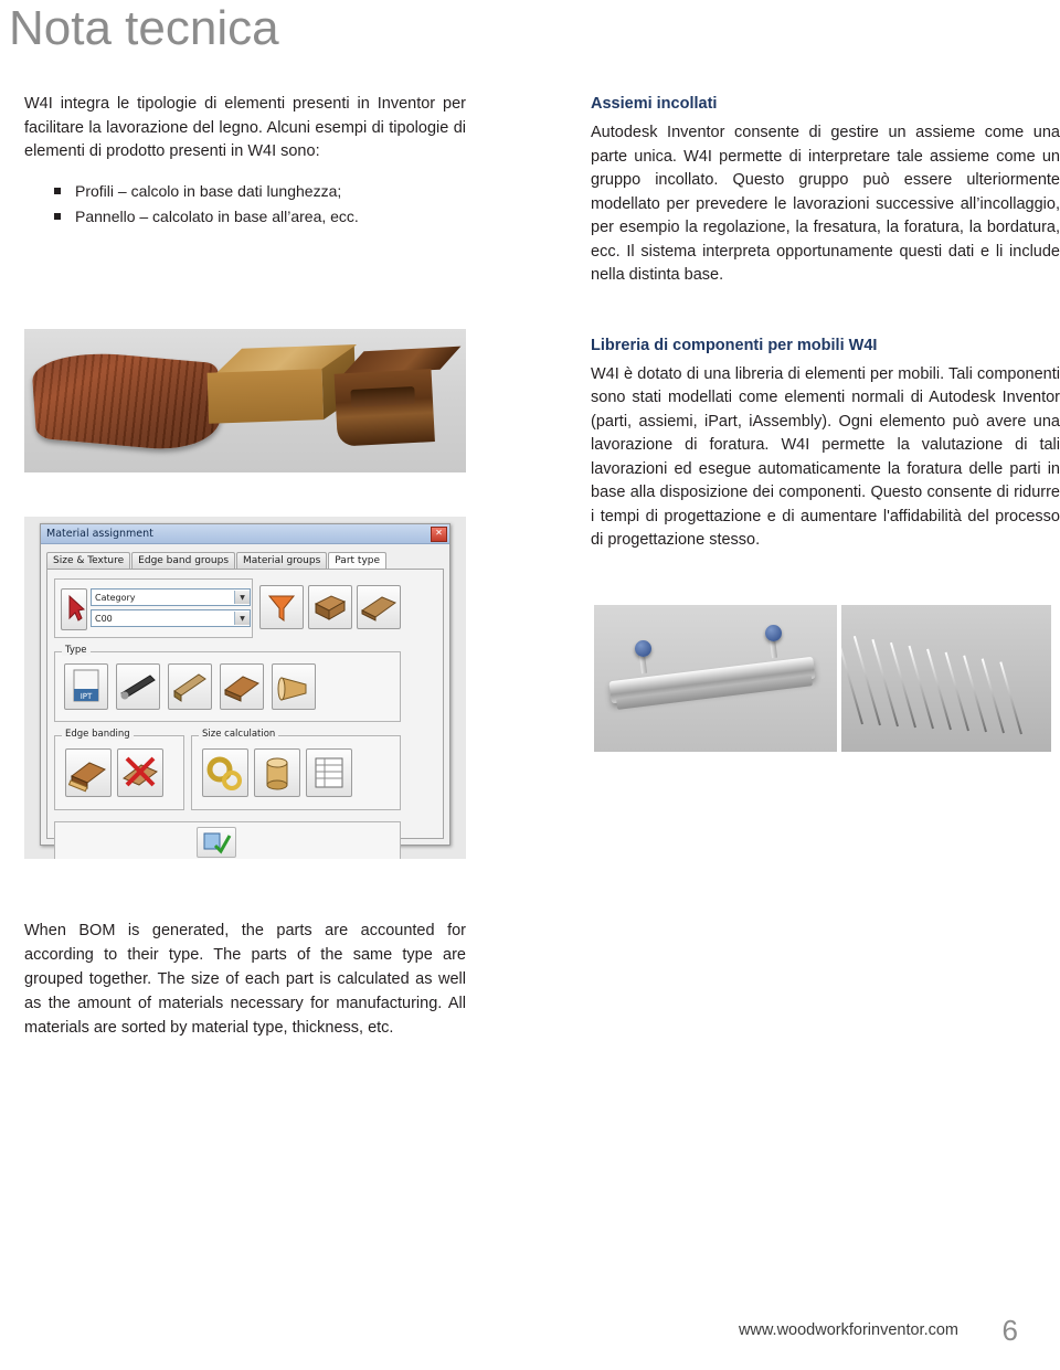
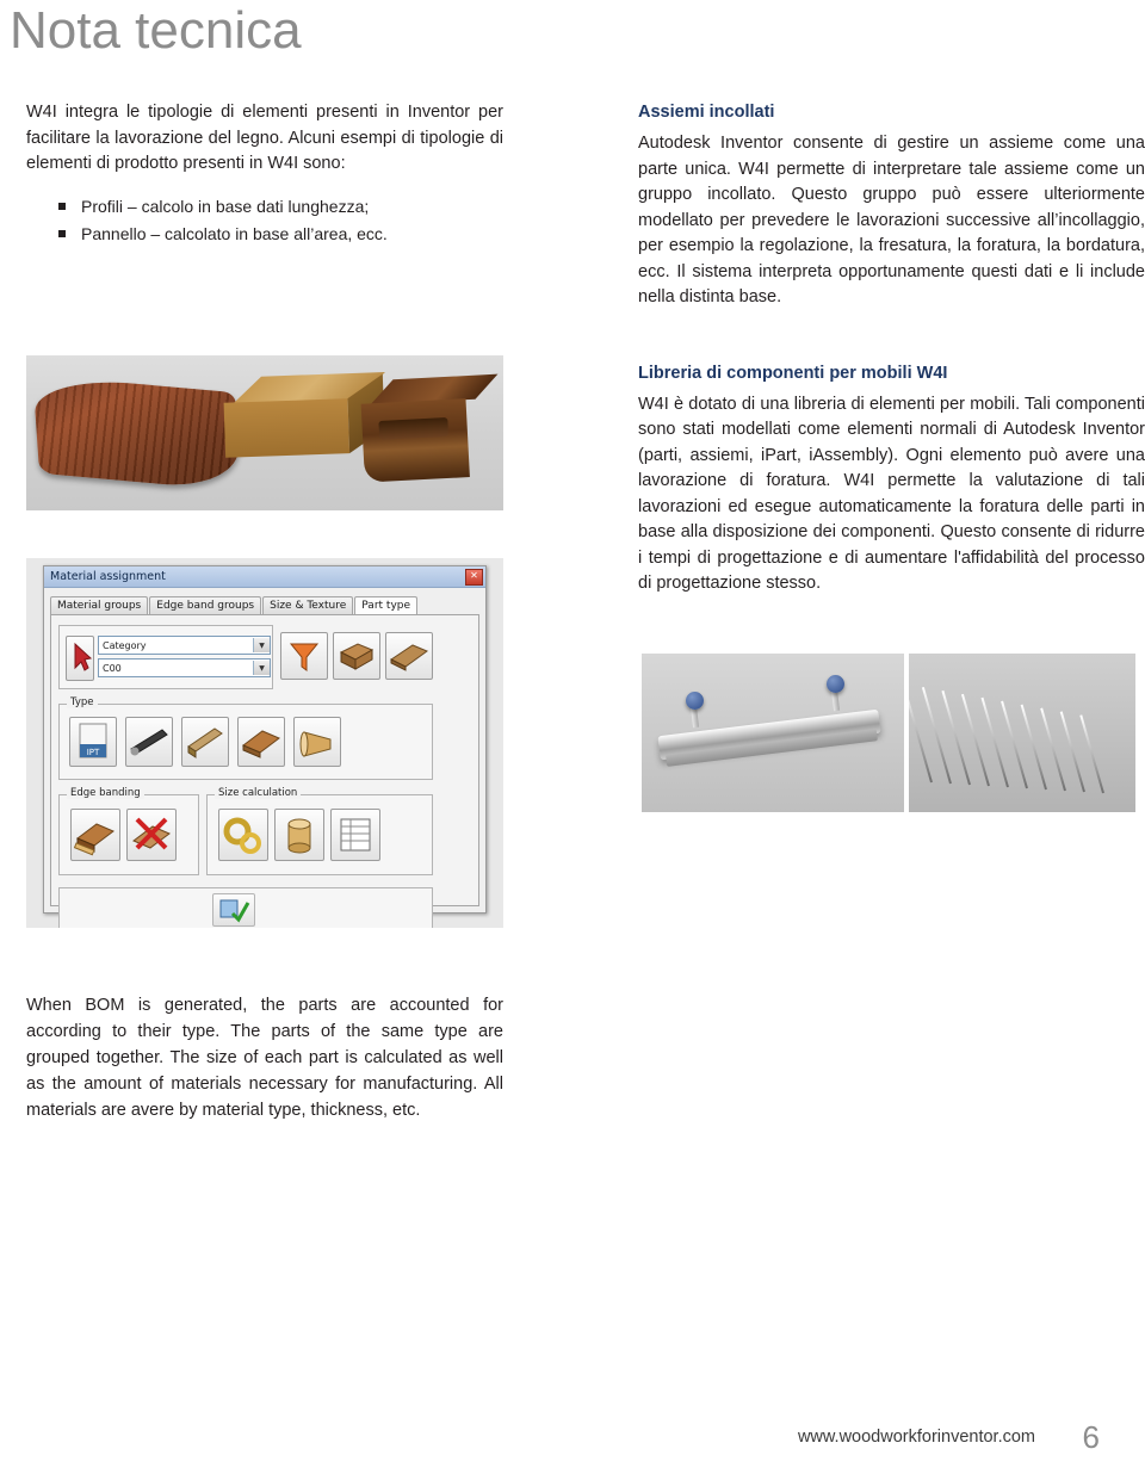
  Nota tecnica
  W4I integra le tipologie di elementi presenti in Inventor per facilitare la lavorazione del legno. Alcuni esempi di tipologie di elementi di prodotto presenti in W4I sono:
  Profili – calcolo in base dati lunghezza;
  Pannello – calcolato in base all’area, ecc.
  Material assignment
  ✕
- Size & Texture
+ Material groups
  Edge band groups
- Material groups
+ Size & Texture
  Part type
  Category
  C00
  Type
  IPT
  Edge banding
  Size calculation
  Assiemi incollati
  Autodesk Inventor consente di gestire un assieme come una parte unica. W4I permette di interpretare tale assieme come un gruppo incollato. Questo gruppo può essere ulteriormente modellato per prevedere le lavorazioni successive all’incollaggio, per esempio la regolazione, la fresatura, la foratura, la bordatura, ecc. Il sistema interpreta opportunamente questi dati e li include nella distinta base.
  Libreria di componenti per mobili W4I
  W4I è dotato di una libreria di elementi per mobili. Tali componenti sono stati modellati come elementi normali di Autodesk Inventor (parti, assiemi, iPart, iAssembly). Ogni elemento può avere una lavorazione di foratura. W4I permette la valutazione di tali lavorazioni ed esegue automaticamente la foratura delle parti in base alla disposizione dei componenti. Questo consente di ridurre i tempi di progettazione e di aumentare l'affidabilità del processo di progettazione stesso.
- When BOM is generated, the parts are accounted for according to their type. The parts of the same type are grouped together. The size of each part is calculated as well as the amount of materials necessary for manufacturing. All materials are sorted by material type, thickness, etc.
+ When BOM is generated, the parts are accounted for according to their type. The parts of the same type are grouped together. The size of each part is calculated as well as the amount of materials necessary for manufacturing. All materials are avere by material type, thickness, etc.
  www.woodworkforinventor.com
  6
